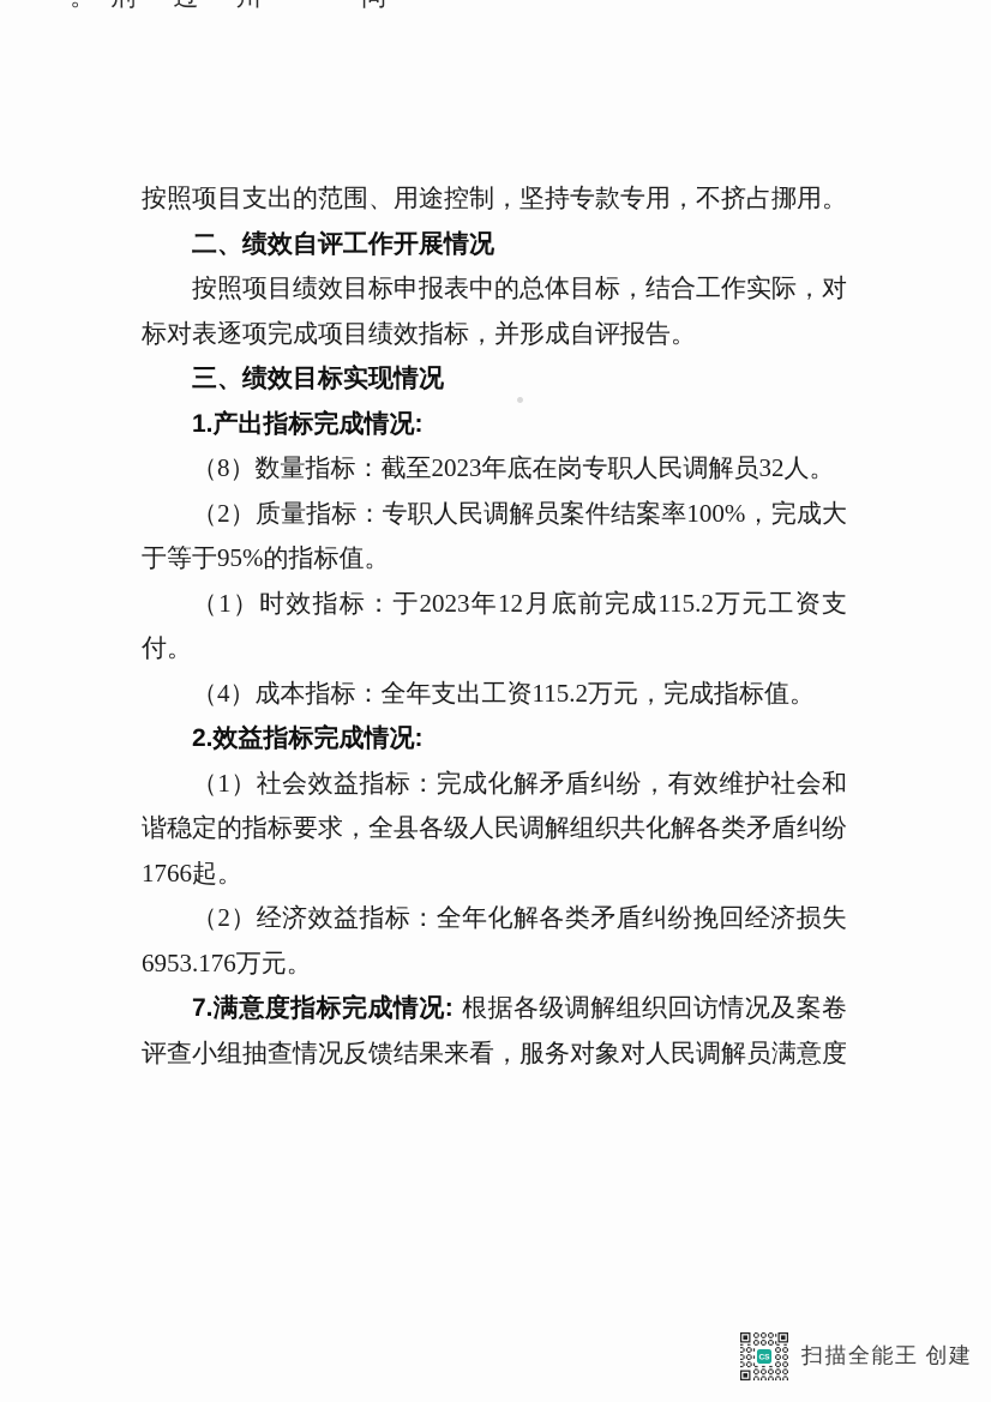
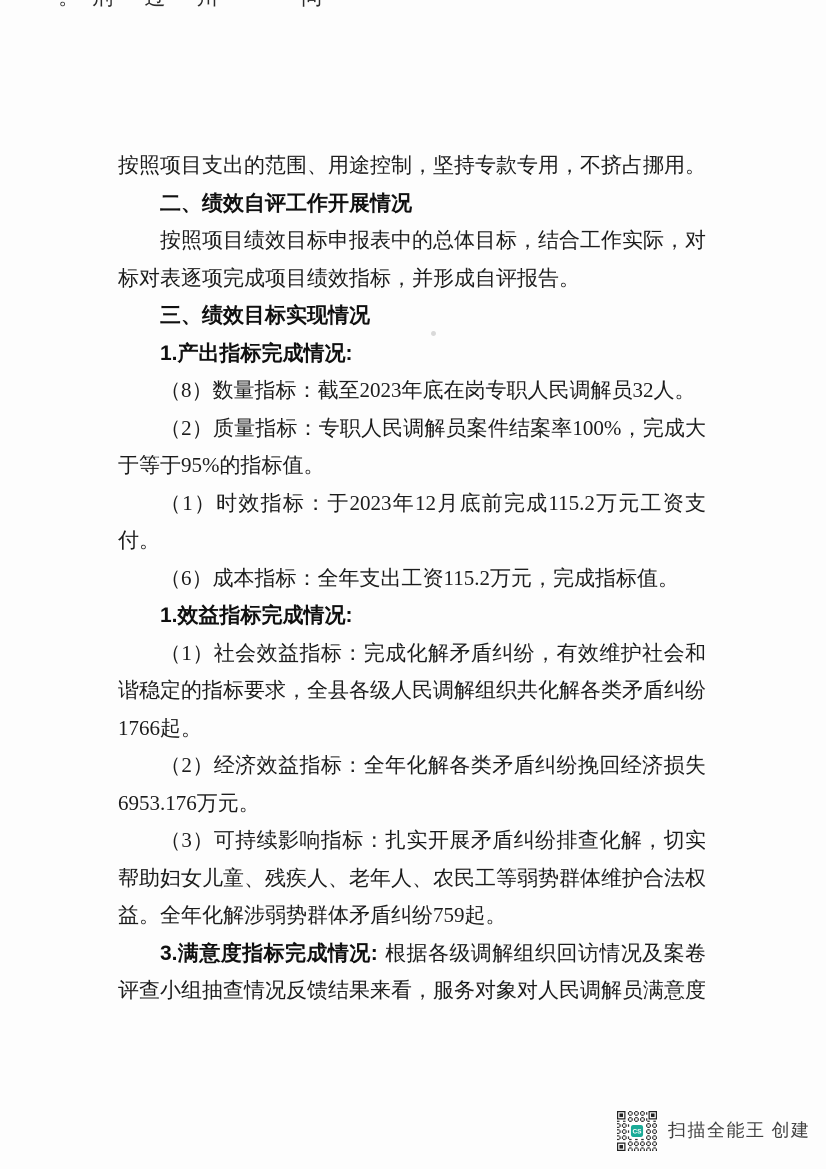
  按照项目支出的范围、用途控制，坚持专款专用，不挤占挪用。
  二、绩效自评工作开展情况
  按照项目绩效目标申报表中的总体目标，结合工作实际，对标对表逐项完成项目绩效指标，并形成自评报告。
  三、绩效目标实现情况
  1.产出指标完成情况:
  （8）数量指标：截至2023年底在岗专职人民调解员32人。
  （2）质量指标：专职人民调解员案件结案率100%，完成大于等于95%的指标值。
  （1）时效指标：于2023年12月底前完成115.2万元工资支付。
- （4）成本指标：全年支出工资115.2万元，完成指标值。
+ （6）成本指标：全年支出工资115.2万元，完成指标值。
- 2.效益指标完成情况:
+ 1.效益指标完成情况:
  （1）社会效益指标：完成化解矛盾纠纷，有效维护社会和谐稳定的指标要求，全县各级人民调解组织共化解各类矛盾纠纷1766起。
  （2）经济效益指标：全年化解各类矛盾纠纷挽回经济损失6953.176万元。
+ （3）可持续影响指标：扎实开展矛盾纠纷排查化解，切实帮助妇女儿童、残疾人、老年人、农民工等弱势群体维护合法权益。全年化解涉弱势群体矛盾纠纷759起。
- 7.满意度指标完成情况: 根据各级调解组织回访情况及案卷评查小组抽查情况反馈结果来看，服务对象对人民调解员满意度
+ 3.满意度指标完成情况: 根据各级调解组织回访情况及案卷评查小组抽查情况反馈结果来看，服务对象对人民调解员满意度
  扫描全能王 创建
